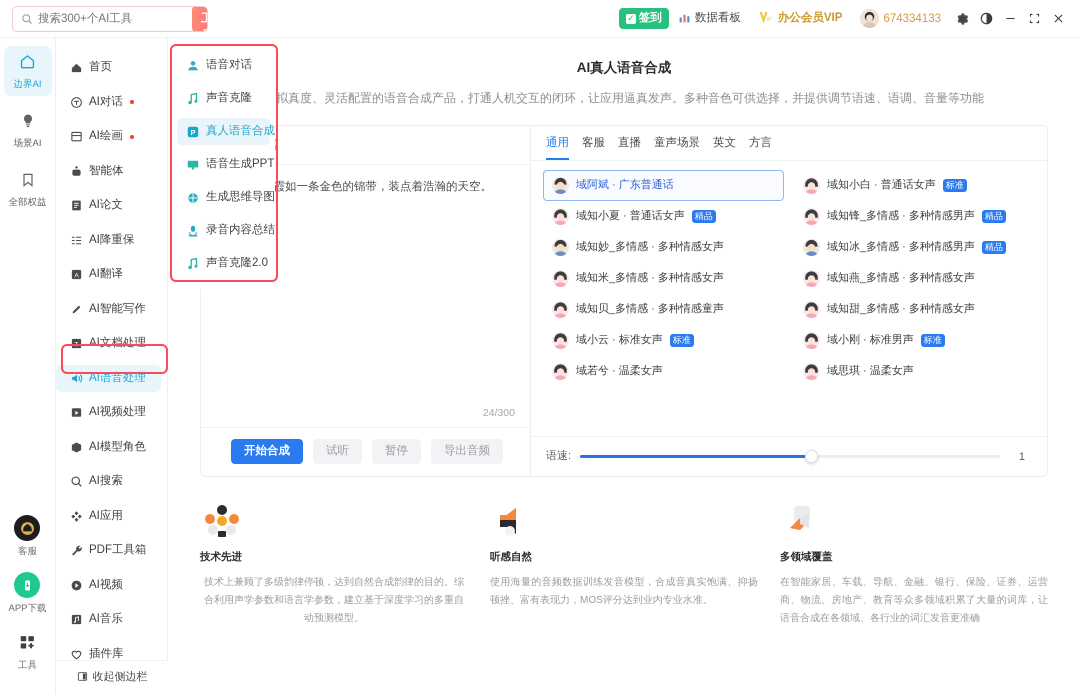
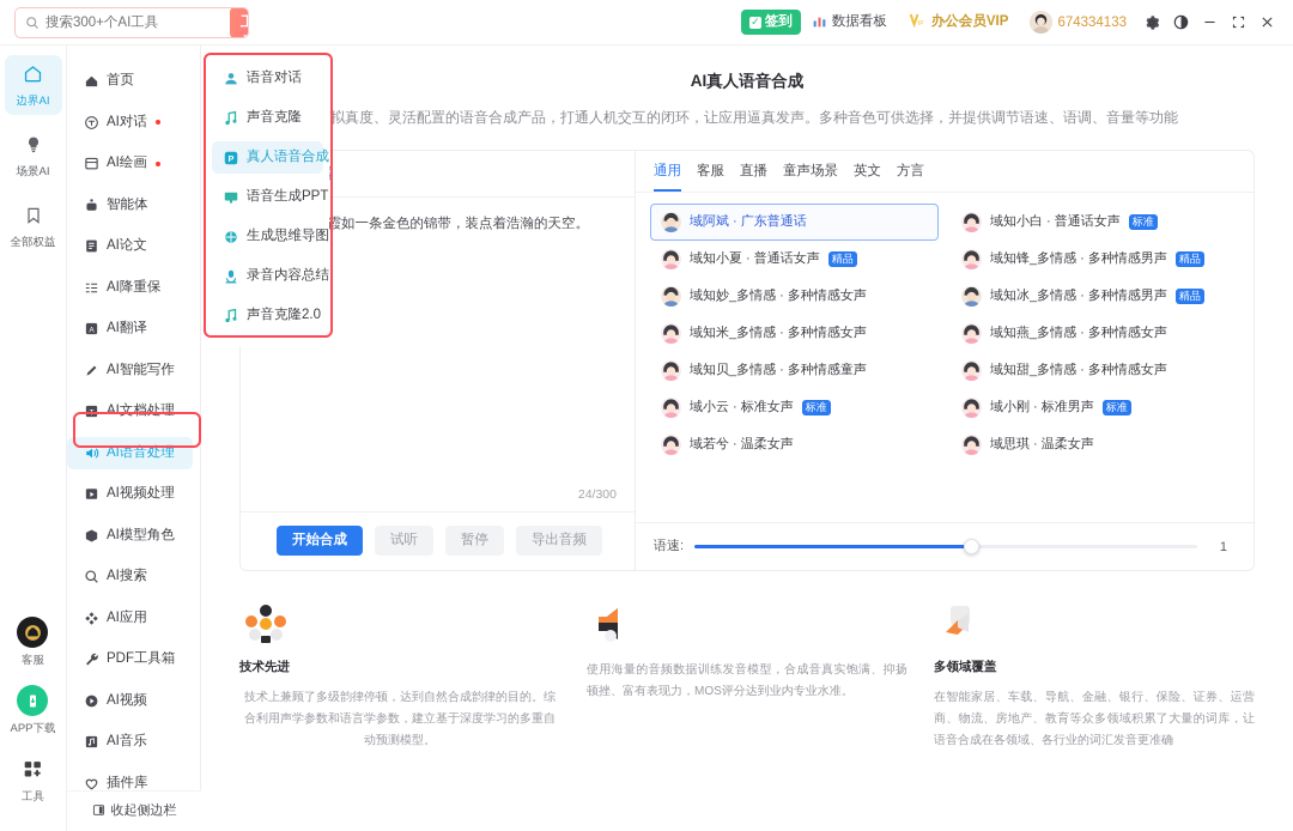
  搜索300+个AI工具
  ✓
  签到
  数据看板
  办公会员VIP
  674334133
  边界AI
  场景AI
  全部权益
  客服
  APP下载
  工具
  首页
  AI对话
  AI绘画
  智能体
  AI论文
  AI降重保
  AI翻译
  AI智能写作
  AI文档处理
  AI语音处理
  AI视频处理
  AI模型角色
  AI搜索
  AI应用
  PDF工具箱
  AI视频
  AI音乐
  插件库
  收起侧边栏
  语音对话
  声音克隆
  P
  真人语音合成
  语音生成PPT
  生成思维导图
  录音内容总结
  声音克隆2.0
  AI真人语音合成
  拟真度、灵活配置的语音合成产品，打通人机交互的闭环，让应用逼真发声。多种音色可供选择，并提供调节语速、语调、音量等功能
  霞如一条金色的锦带，装点着浩瀚的天空。
  24/300
  开始合成
  试听
  暂停
  导出音频
  通用
  客服
  直播
  童声场景
  英文
  方言
  域阿斌 · 广东普通话
  域知小白 · 普通话女声
  标准
  域知小夏 · 普通话女声
  精品
  域知锋_多情感 · 多种情感男声
  精品
  域知妙_多情感 · 多种情感女声
  域知冰_多情感 · 多种情感男声
  精品
  域知米_多情感 · 多种情感女声
  域知燕_多情感 · 多种情感女声
  域知贝_多情感 · 多种情感童声
  域知甜_多情感 · 多种情感女声
  域小云 · 标准女声
  标准
  域小刚 · 标准男声
  标准
  域若兮 · 温柔女声
  域思琪 · 温柔女声
  语速:
  1
  技术先进
  技术上兼顾了多级韵律停顿，达到自然合成韵律的目的。综合利用声学参数和语言学参数，建立基于深度学习的多重自动预测模型。
- 听感自然
  使用海量的音频数据训练发音模型，合成音真实饱满、抑扬顿挫、富有表现力，MOS评分达到业内专业水准。
  多领域覆盖
  在智能家居、车载、导航、金融、银行、保险、证券、运营商、物流、房地产、教育等众多领域积累了大量的词库，让语音合成在各领域、各行业的词汇发音更准确
